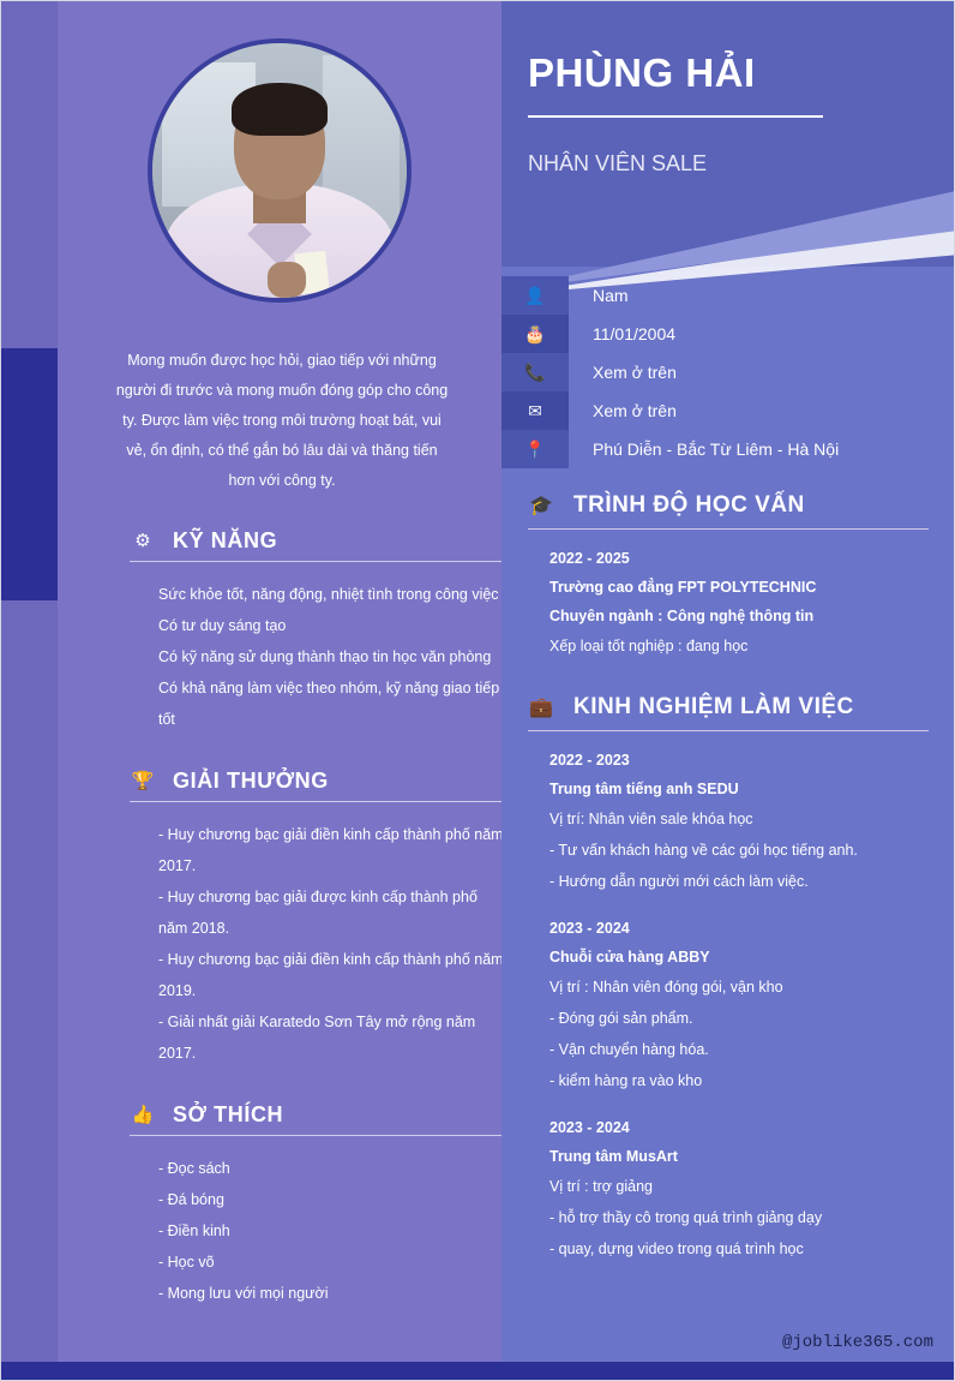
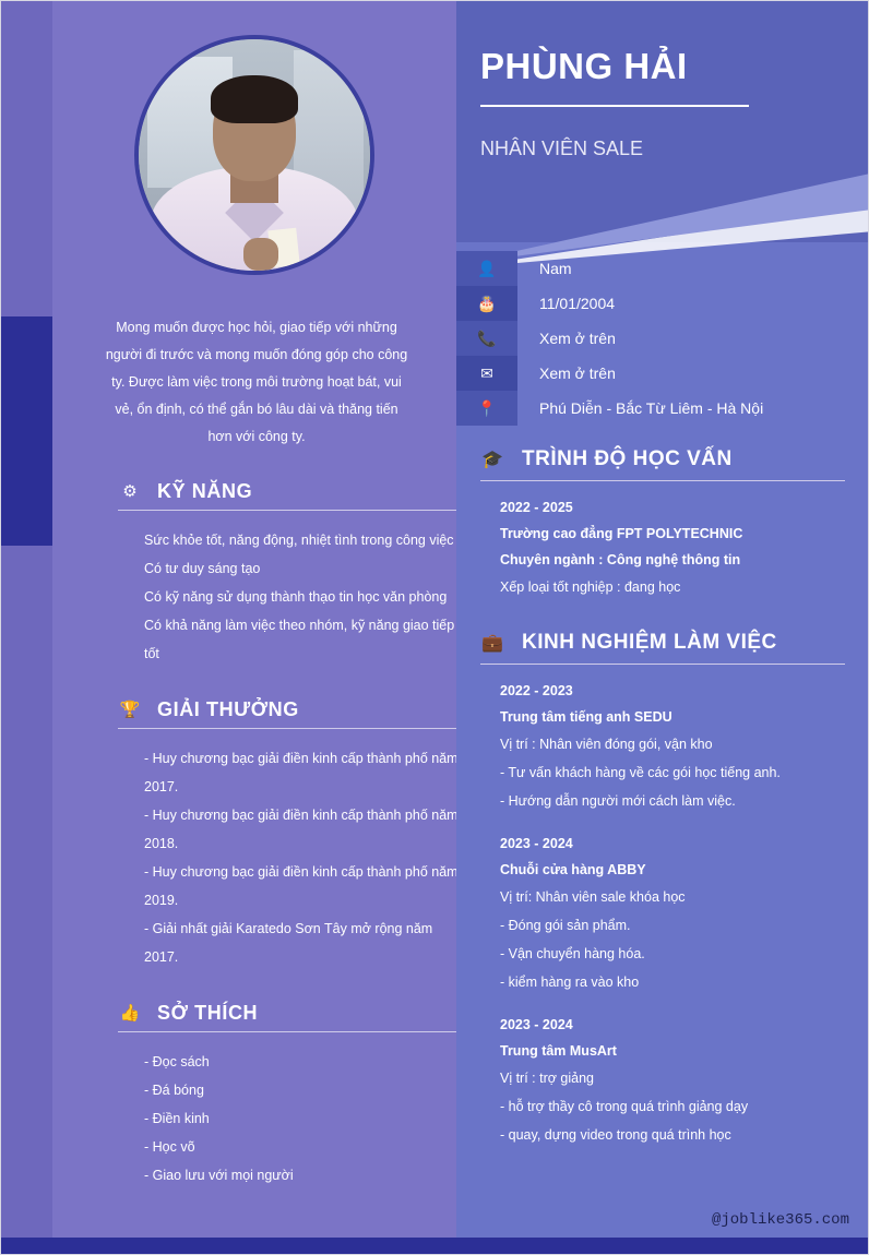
  Mong muốn được học hỏi, giao tiếp với những người đi trước và mong muốn đóng góp cho công ty. Được làm việc trong môi trường hoạt bát, vui vẻ, ổn định, có thể gắn bó lâu dài và thăng tiến hơn với công ty.
  ⚙
  KỸ NĂNG
  Sức khỏe tốt, năng động, nhiệt tình trong công việc
  Có tư duy sáng tạo
  Có kỹ năng sử dụng thành thạo tin học văn phòng
  Có khả năng làm việc theo nhóm, kỹ năng giao tiếp tốt
  🏆
  GIẢI THƯỞNG
  - Huy chương bạc giải điền kinh cấp thành phố năm 2017.
- - Huy chương bạc giải được kinh cấp thành phố năm 2018.
+ - Huy chương bạc giải điền kinh cấp thành phố năm 2018.
  - Huy chương bạc giải điền kinh cấp thành phố năm 2019.
  - Giải nhất giải Karatedo Sơn Tây mở rộng năm 2017.
  👍
  SỞ THÍCH
  - Đọc sách
  - Đá bóng
  - Điền kinh
  - Học võ
- - Mong lưu với mọi người
+ - Giao lưu với mọi người
  PHÙNG HẢI
  NHÂN VIÊN SALE
  👤
  Nam
  🎂
  11/01/2004
  📞
  Xem ở trên
  ✉
  Xem ở trên
  📍
  Phú Diễn - Bắc Từ Liêm - Hà Nội
  🎓
  TRÌNH ĐỘ HỌC VẤN
  2022 - 2025
  Trường cao đẳng FPT POLYTECHNIC
  Chuyên ngành : Công nghệ thông tin
  Xếp loại tốt nghiệp : đang học
  💼
  KINH NGHIỆM LÀM VIỆC
  2022 - 2023
  Trung tâm tiếng anh SEDU
- Vị trí: Nhân viên sale khóa học
+ Vị trí : Nhân viên đóng gói, vận kho
  - Tư vấn khách hàng về các gói học tiếng anh.
  - Hướng dẫn người mới cách làm việc.
  2023 - 2024
  Chuỗi cửa hàng ABBY
- Vị trí : Nhân viên đóng gói, vận kho
+ Vị trí: Nhân viên sale khóa học
  - Đóng gói sản phẩm.
  - Vận chuyển hàng hóa.
  - kiểm hàng ra vào kho
  2023 - 2024
  Trung tâm MusArt
  Vị trí : trợ giảng
  - hỗ trợ thầy cô trong quá trình giảng dạy
  - quay, dựng video trong quá trình học
  @joblike365.com
